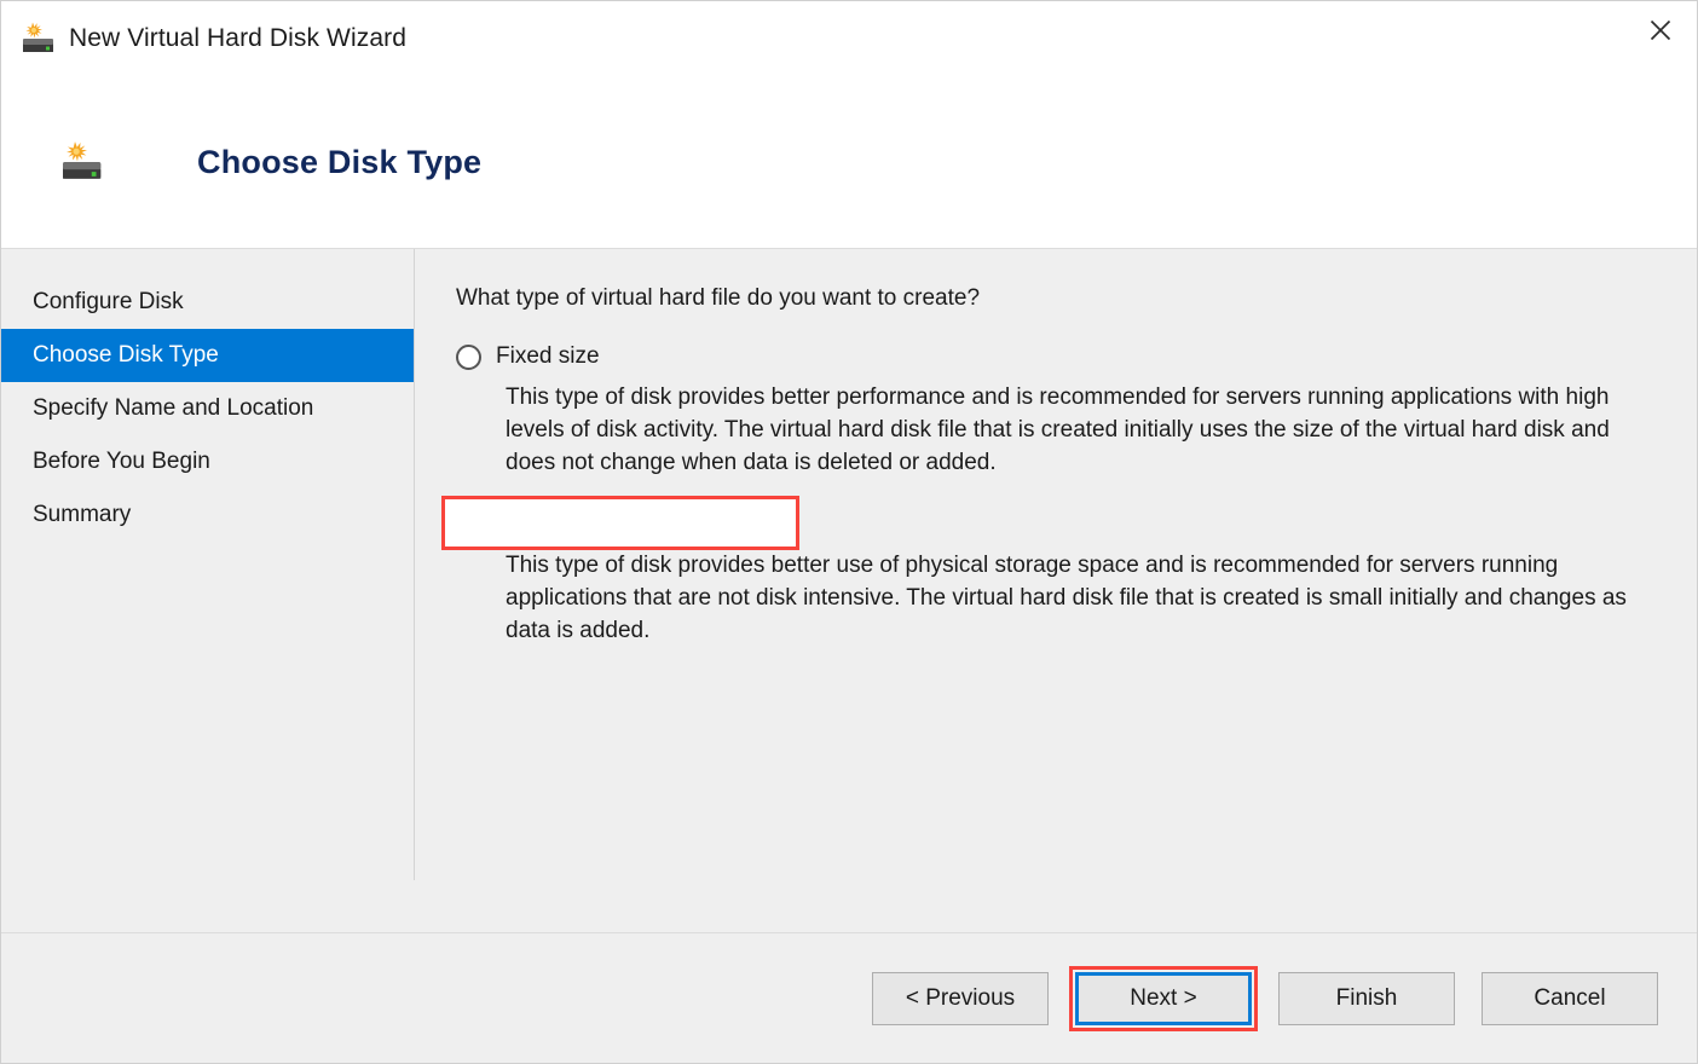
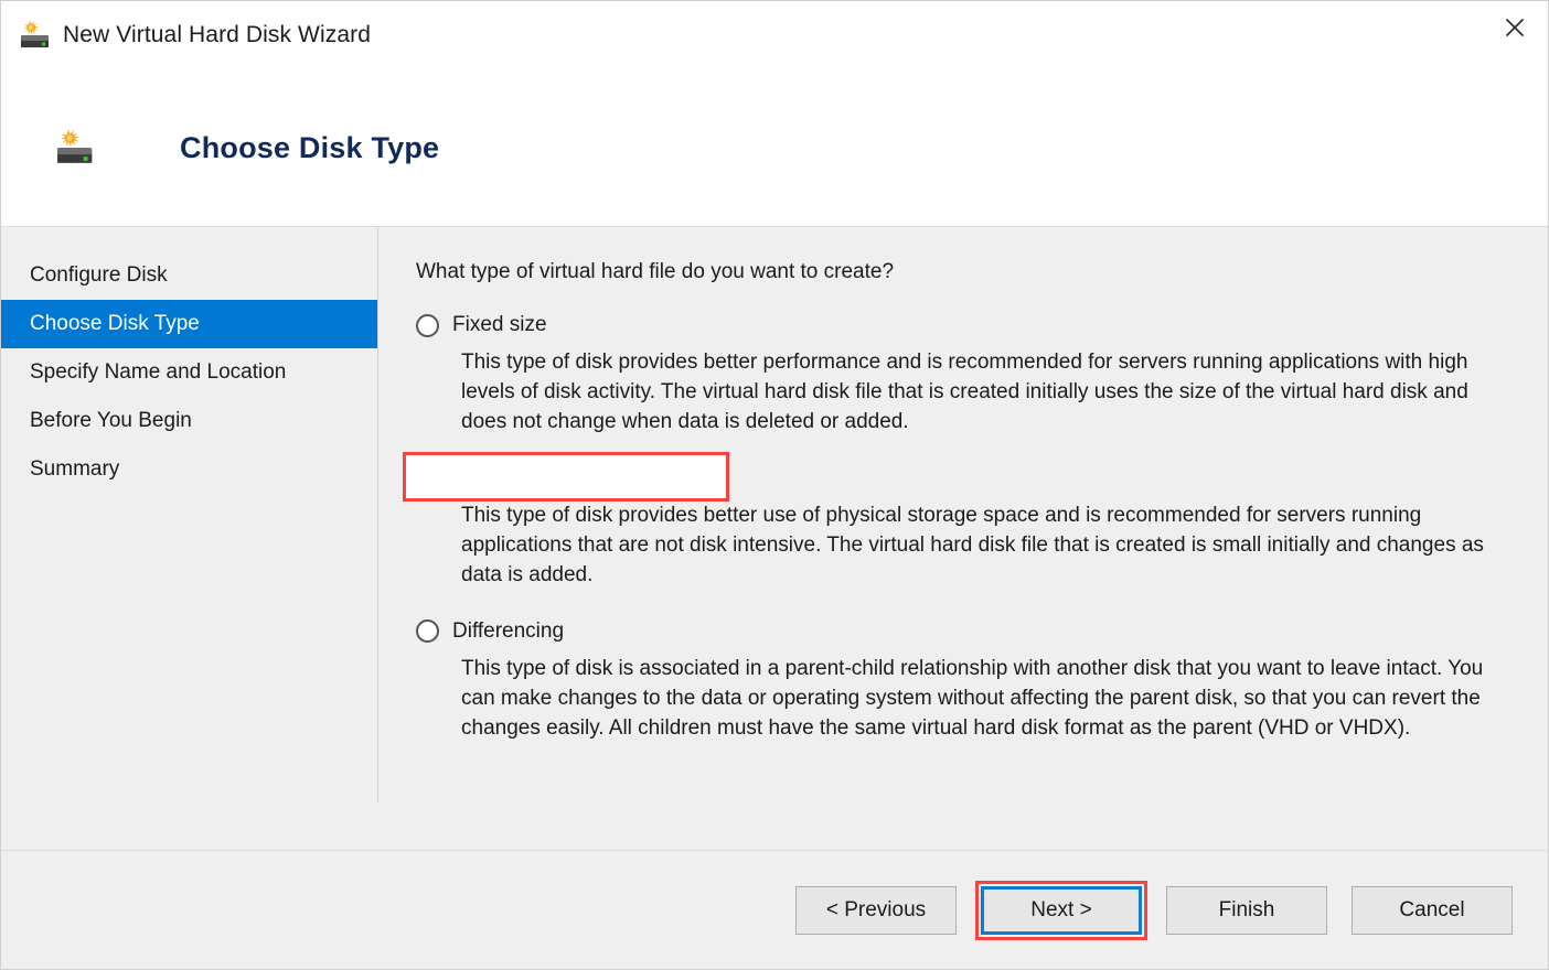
  New Virtual Hard Disk Wizard
  Choose Disk Type
  Configure Disk
  Choose Disk Type
  Specify Name and Location
  Before You Begin
  Summary
  What type of virtual hard file do you want to create?
  Fixed size
  This type of disk provides better performance and is recommended for servers running applications with high levels of disk activity. The virtual hard disk file that is created initially uses the size of the virtual hard disk and does not change when data is deleted or added.
  This type of disk provides better use of physical storage space and is recommended for servers running applications that are not disk intensive. The virtual hard disk file that is created is small initially and changes as data is added.
+ Differencing
+ This type of disk is associated in a parent-child relationship with another disk that you want to leave intact. You can make changes to the data or operating system without affecting the parent disk, so that you can revert the changes easily. All children must have the same virtual hard disk format as the parent (VHD or VHDX).
  < Previous
  Next >
  Finish
  Cancel
